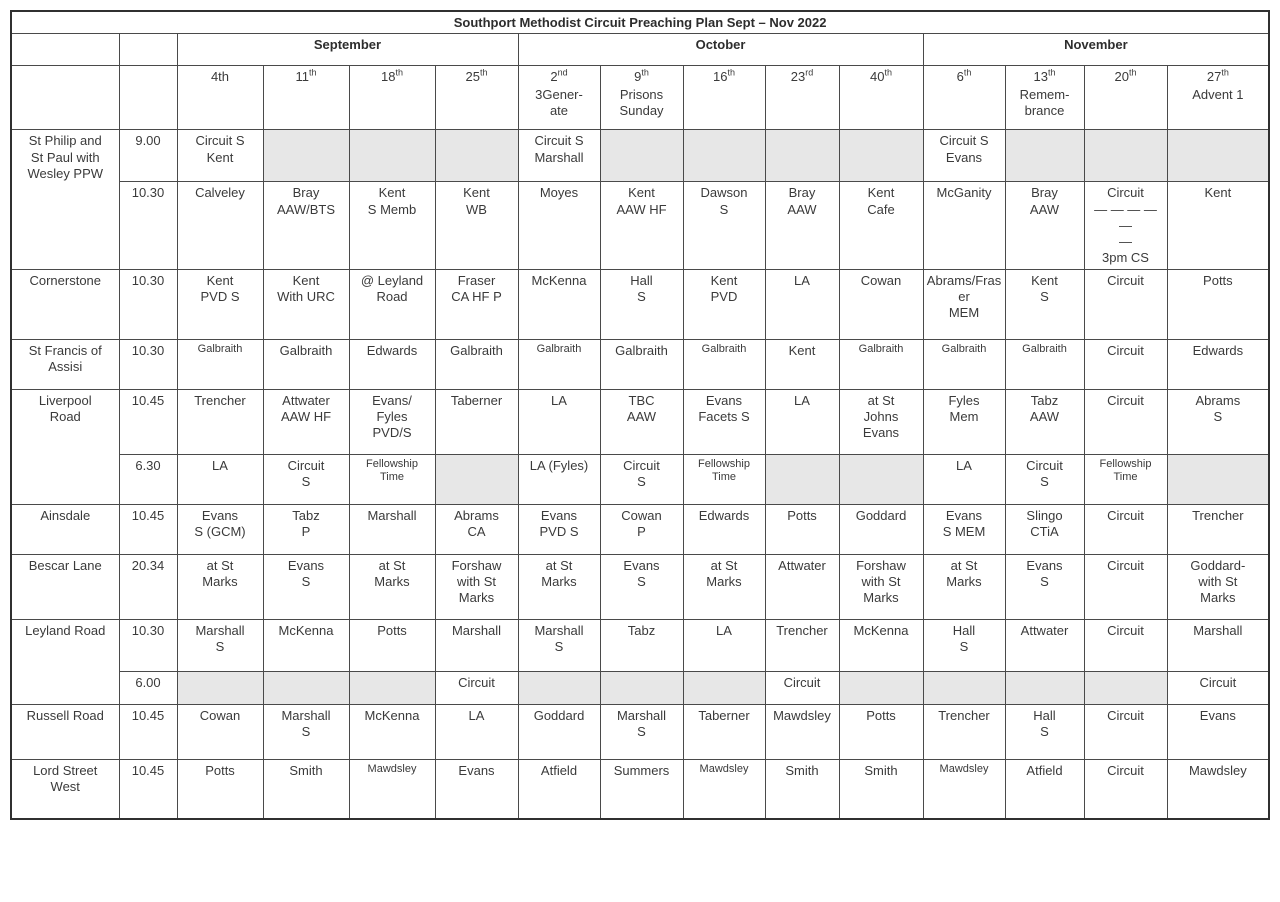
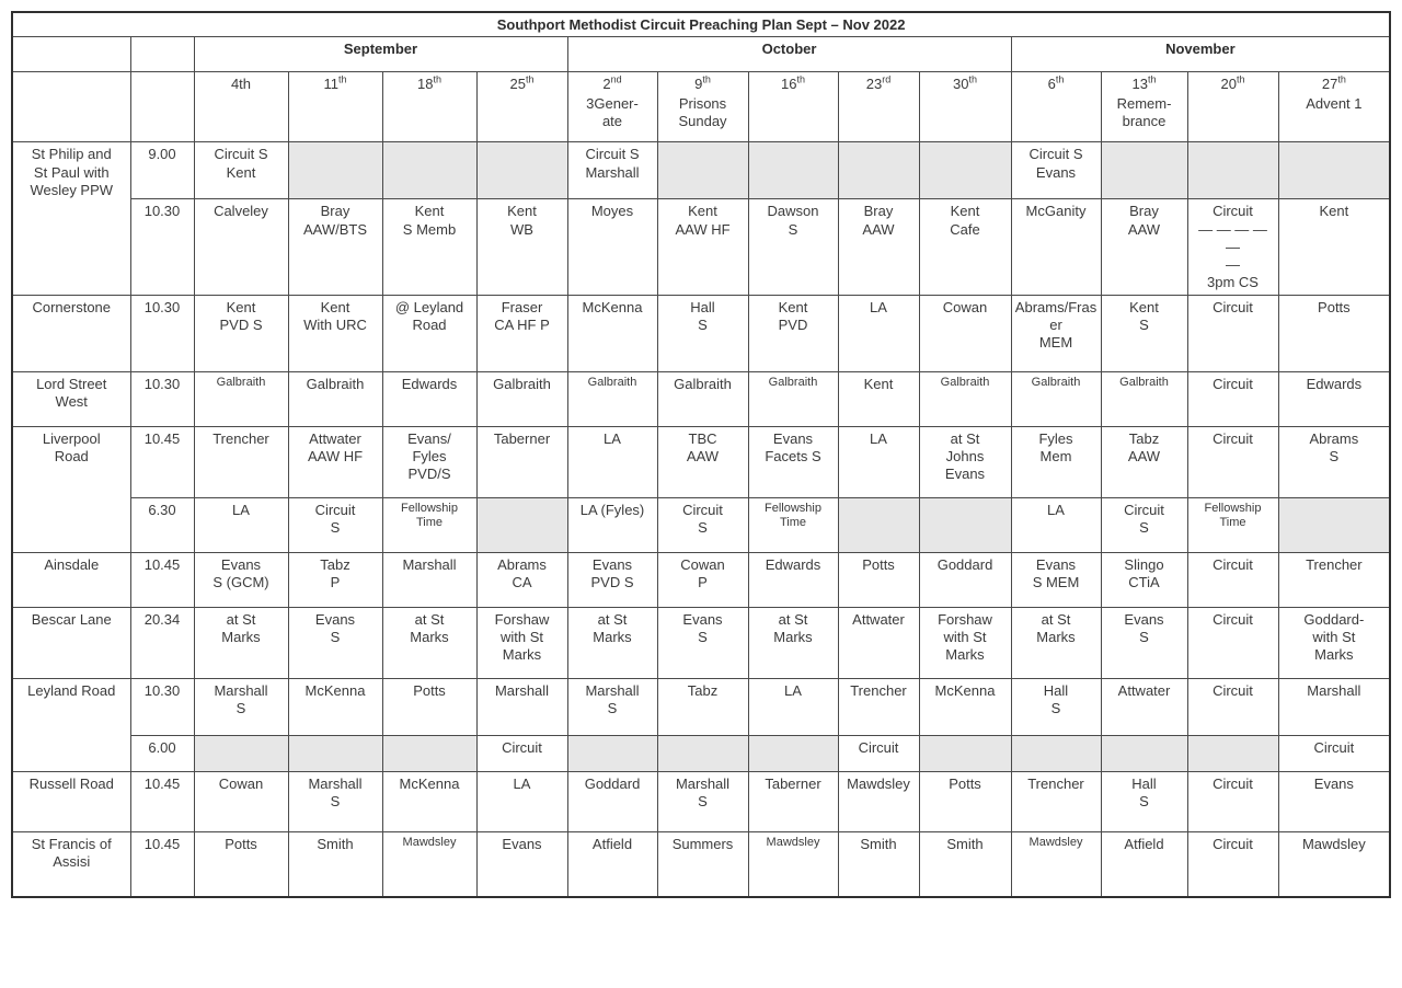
  Southport Methodist Circuit Preaching Plan Sept – Nov 2022
  		September	October	November
- 		4th	11th	18th	25th	2nd3Gener- ate	9thPrisons Sunday	16th	23rd	40th	6th	13thRemem- brance	20th	27thAdvent 1
+ 		4th	11th	18th	25th	2nd3Gener- ate	9thPrisons Sunday	16th	23rd	30th	6th	13thRemem- brance	20th	27thAdvent 1
  St Philip and St Paul with Wesley PPW	9.00	Circuit S Kent				Circuit S Marshall					Circuit S Evans
  10.30	Calveley	Bray AAW/BTS	Kent S Memb	Kent WB	Moyes	Kent AAW HF	Dawson S	Bray AAW	Kent Cafe	McGanity	Bray AAW	Circuit — — — — — — 3pm CS	Kent
  Cornerstone	10.30	Kent PVD S	Kent With URC	@ Leyland Road	Fraser CA HF P	McKenna	Hall S	Kent PVD	LA	Cowan	Abrams/Fraser MEM	Kent S	Circuit	Potts
- St Francis of Assisi	10.30	Galbraith	Galbraith	Edwards	Galbraith	Galbraith	Galbraith	Galbraith	Kent	Galbraith	Galbraith	Galbraith	Circuit	Edwards
+ Lord Street West	10.30	Galbraith	Galbraith	Edwards	Galbraith	Galbraith	Galbraith	Galbraith	Kent	Galbraith	Galbraith	Galbraith	Circuit	Edwards
  Liverpool Road	10.45	Trencher	Attwater AAW HF	Evans/ Fyles PVD/S	Taberner	LA	TBC AAW	Evans Facets S	LA	at St Johns Evans	Fyles Mem	Tabz AAW	Circuit	Abrams S
  6.30	LA	Circuit S	Fellowship Time		LA (Fyles)	Circuit S	Fellowship Time			LA	Circuit S	Fellowship Time
  Ainsdale	10.45	Evans S (GCM)	Tabz P	Marshall	Abrams CA	Evans PVD S	Cowan P	Edwards	Potts	Goddard	Evans S MEM	Slingo CTiA	Circuit	Trencher
  Bescar Lane	20.34	at St Marks	Evans S	at St Marks	Forshaw with St Marks	at St Marks	Evans S	at St Marks	Attwater	Forshaw with St Marks	at St Marks	Evans S	Circuit	Goddard- with St Marks
  Leyland Road	10.30	Marshall S	McKenna	Potts	Marshall	Marshall S	Tabz	LA	Trencher	McKenna	Hall S	Attwater	Circuit	Marshall
  6.00				Circuit				Circuit					Circuit
  Russell Road	10.45	Cowan	Marshall S	McKenna	LA	Goddard	Marshall S	Taberner	Mawdsley	Potts	Trencher	Hall S	Circuit	Evans
- Lord Street West	10.45	Potts	Smith	Mawdsley	Evans	Atfield	Summers	Mawdsley	Smith	Smith	Mawdsley	Atfield	Circuit	Mawdsley
+ St Francis of Assisi	10.45	Potts	Smith	Mawdsley	Evans	Atfield	Summers	Mawdsley	Smith	Smith	Mawdsley	Atfield	Circuit	Mawdsley
